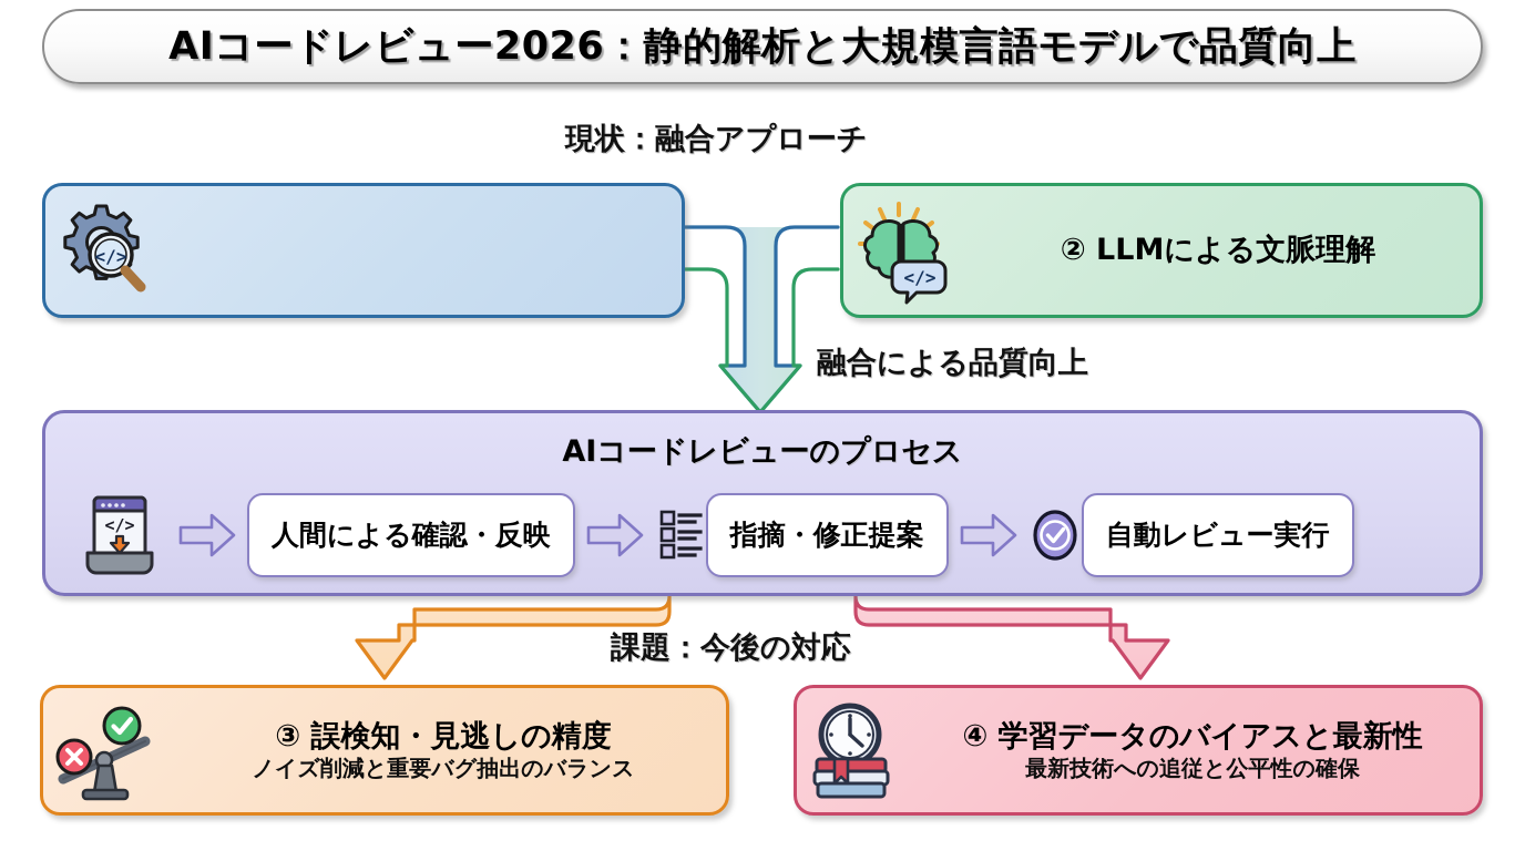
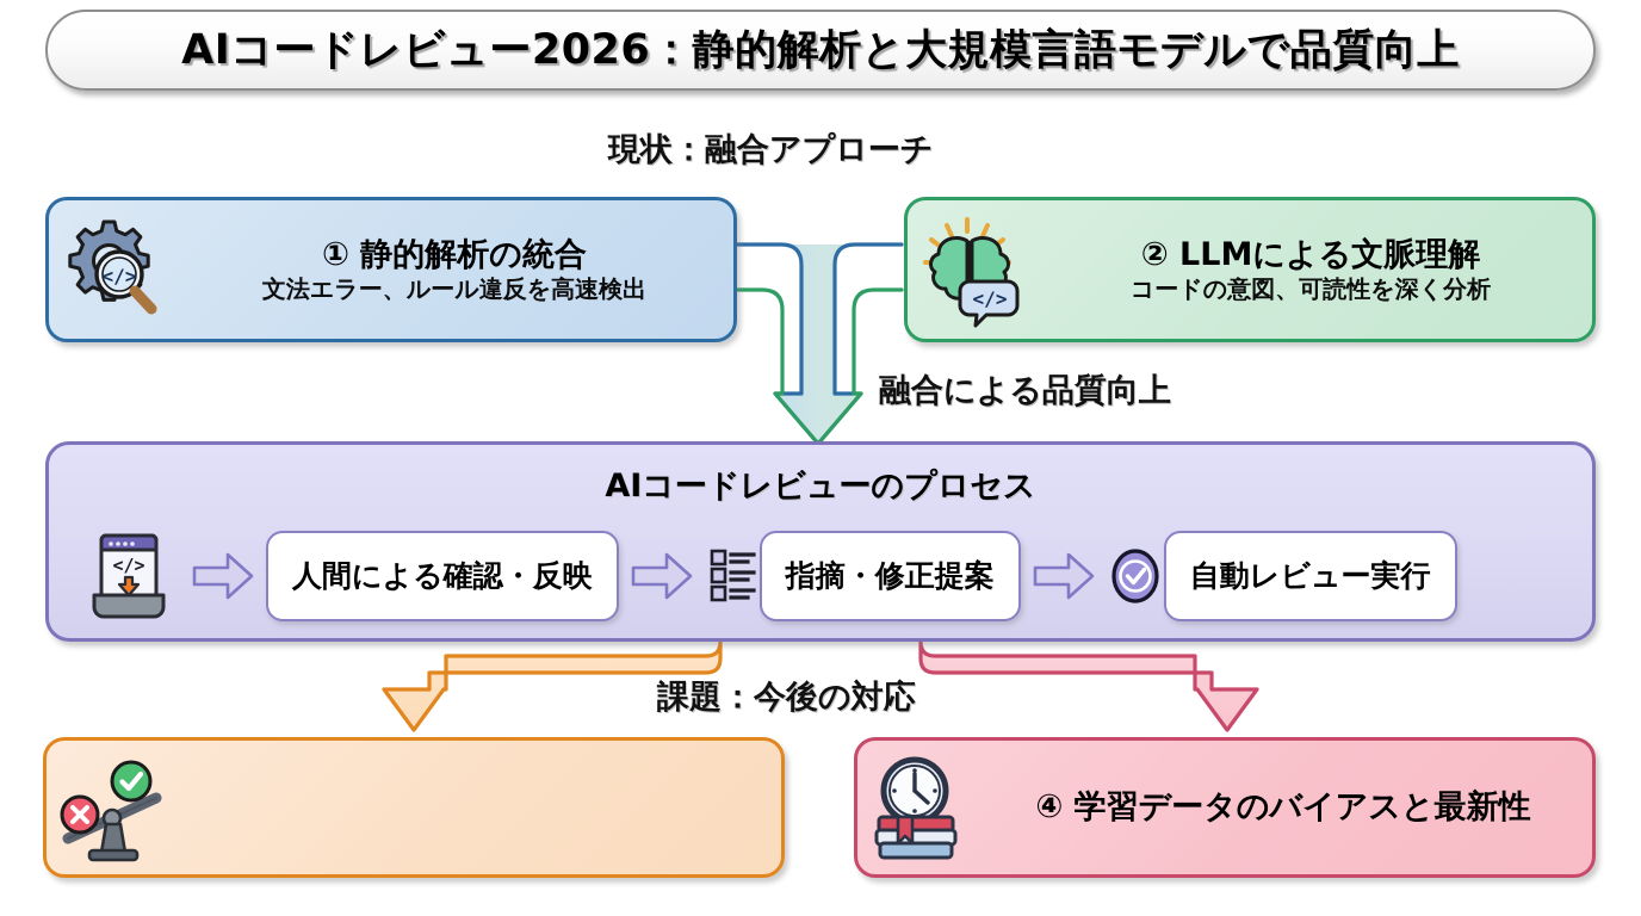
  AIコードレビュー2026：静的解析と大規模言語モデルで品質向上
  現状：融合アプローチ
  融合による品質向上
  課題：今後の対応
  </>
+ ① 静的解析の統合
+ 文法エラー、ルール違反を高速検出
  </>
  ② LLMによる文脈理解
+ コードの意図、可読性を深く分析
  AIコードレビューのプロセス
  </>
  人間による確認・反映
  指摘・修正提案
  自動レビュー実行
- ③ 誤検知・見逃しの精度
- ノイズ削減と重要バグ抽出のバランス
  ④ 学習データのバイアスと最新性
- 最新技術への追従と公平性の確保
